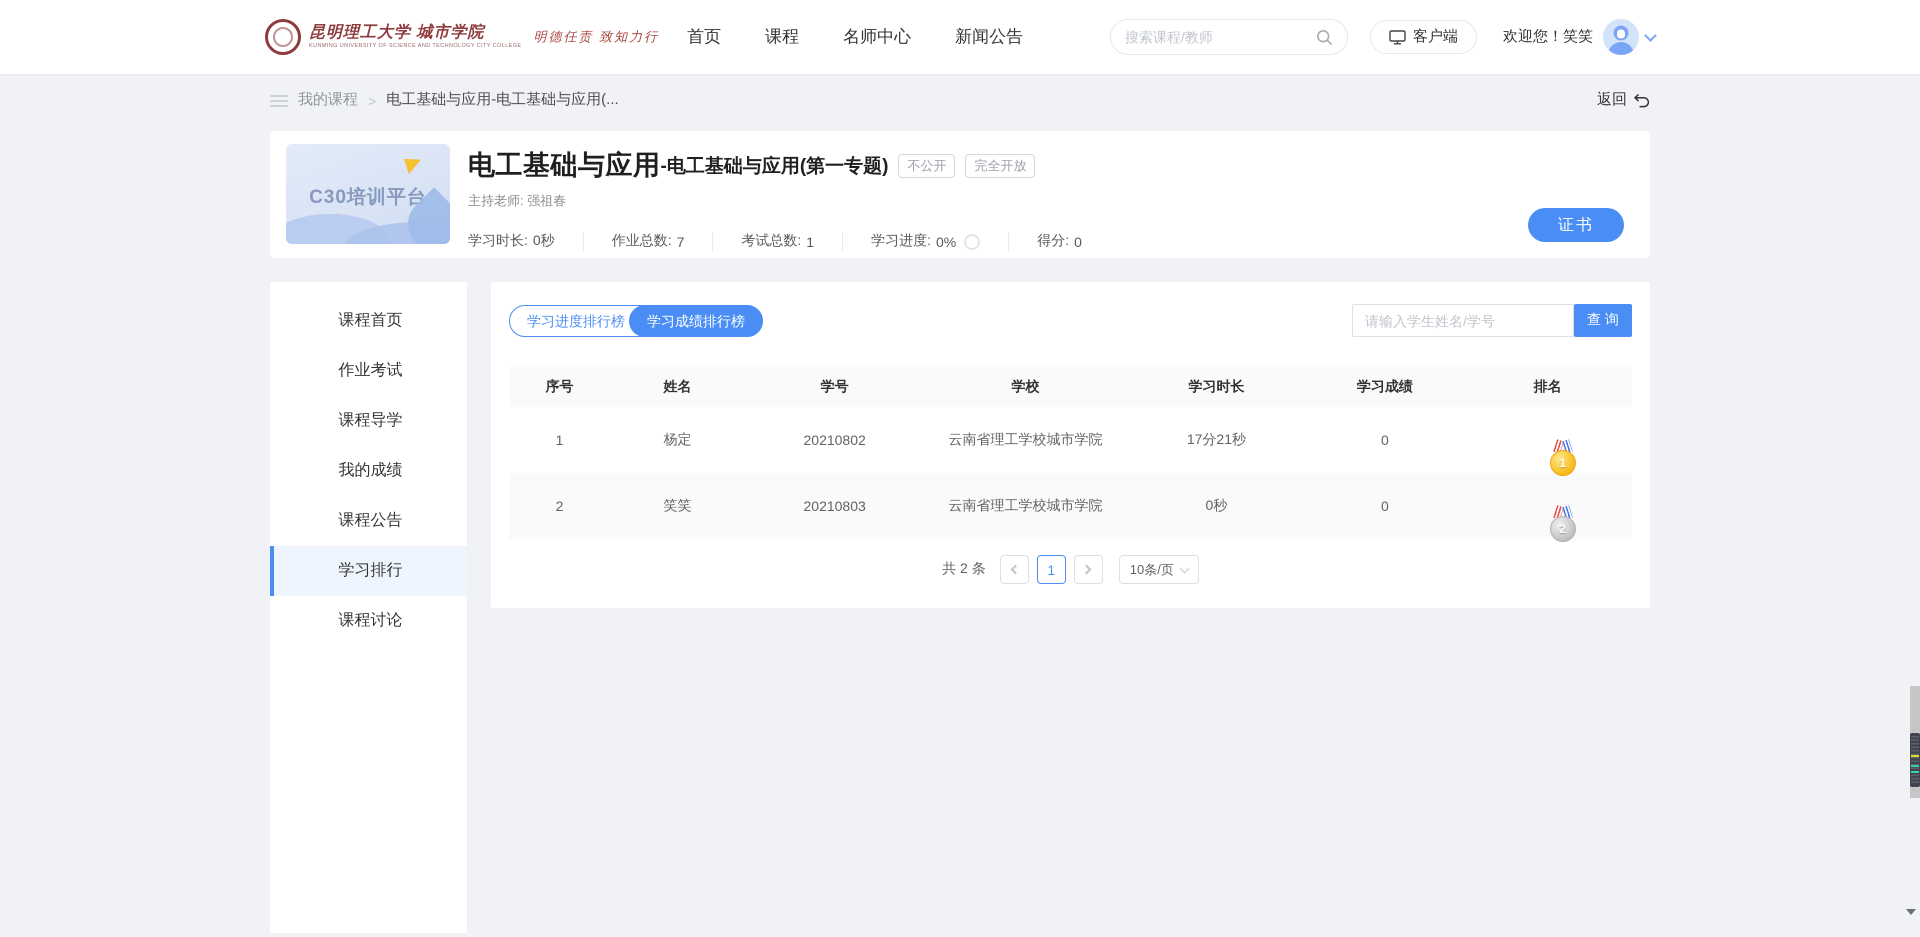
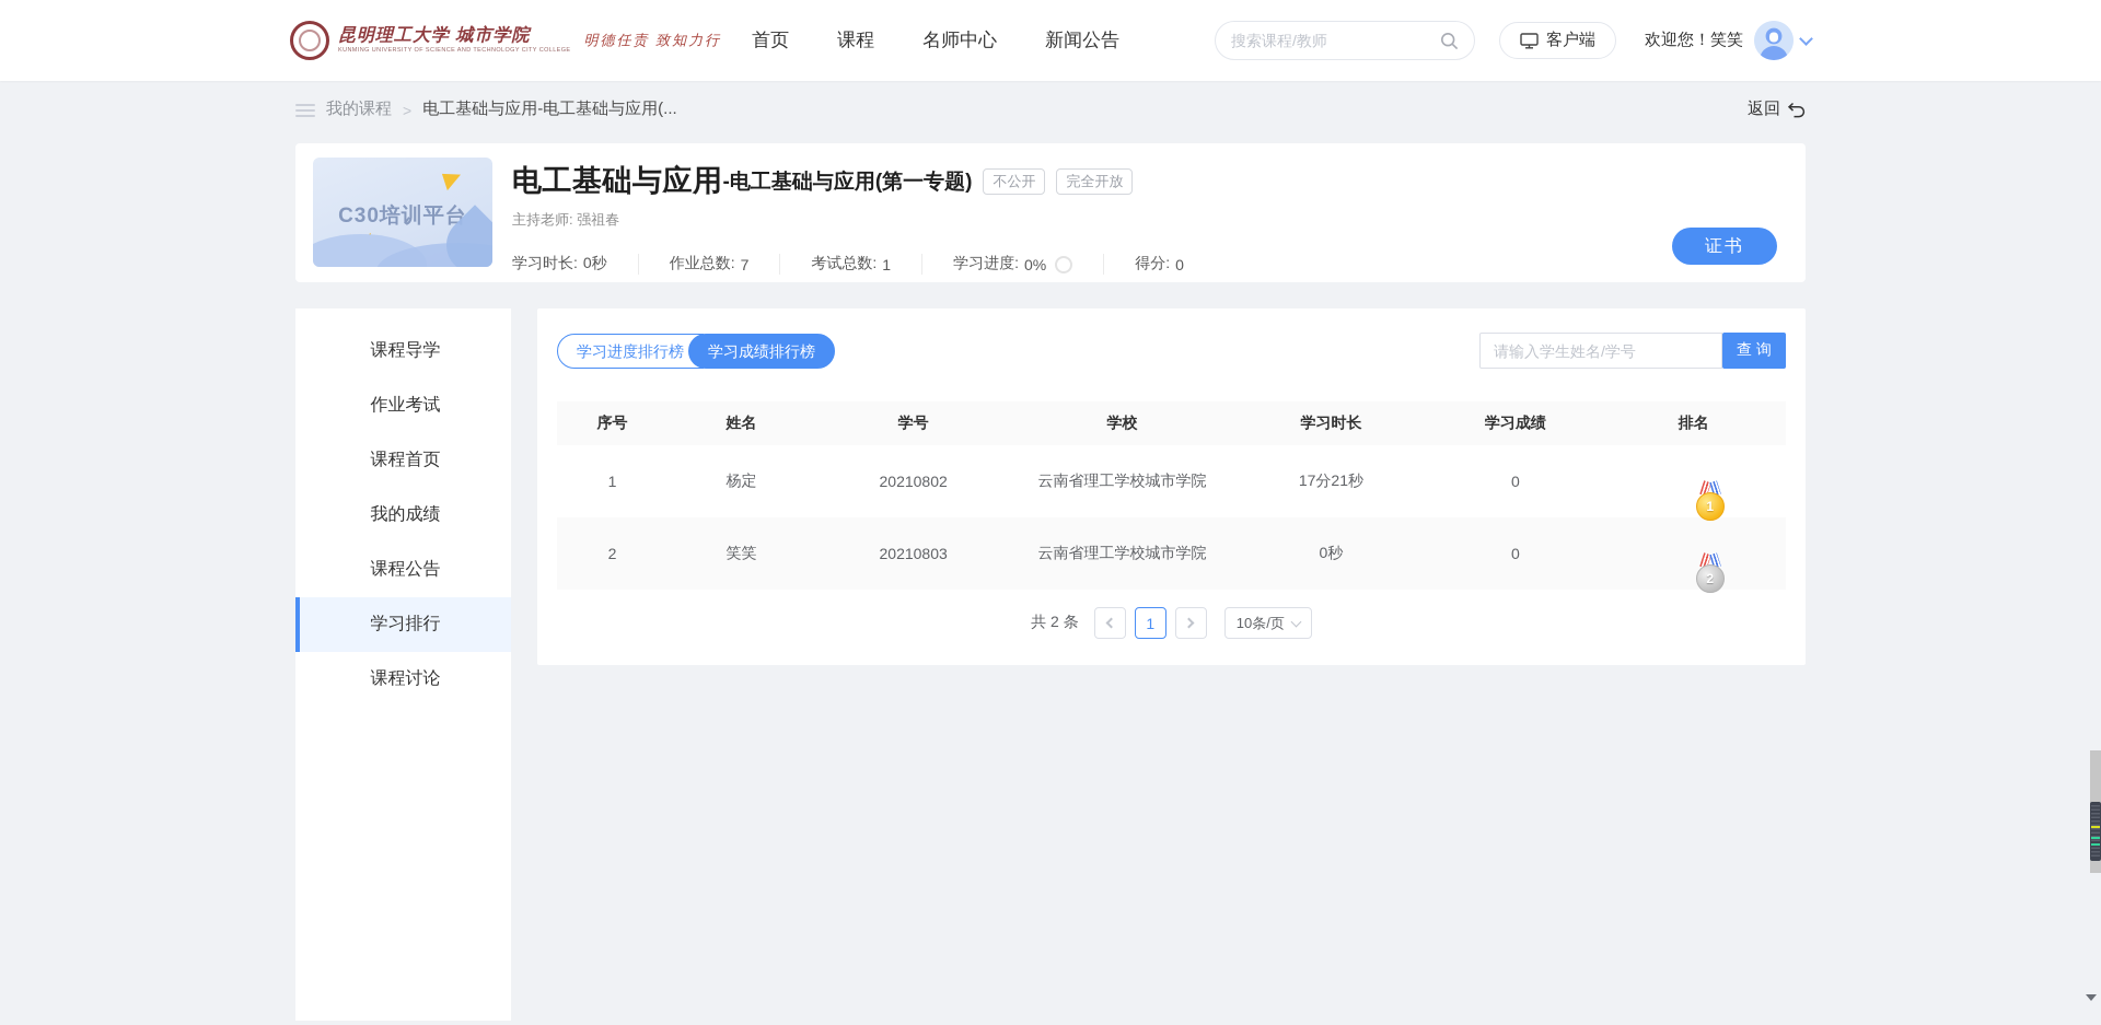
  昆明理工大学 城市学院
  明德任责 致知力行
  首页
  课程
  名师中心
  新闻公告
  搜索课程/教师
  客户端
  欢迎您！笑笑
  我的课程
  >
  电工基础与应用-电工基础与应用(...
  返回
  C30培训平台
  电工基础与应用
  -电工基础与应用(第一专题)
  不公开
  完全开放
  主持老师: 强祖春
  学习时长:
  0秒
  作业总数:
  7
  考试总数:
  1
  学习进度:
  0%
  得分:
  0
  证书
- 课程首页
+ 课程导学
  作业考试
- 课程导学
+ 课程首页
  我的成绩
  课程公告
  学习排行
  课程讨论
  学习进度排行榜
  学习成绩排行榜
  请输入学生姓名/学号
  查 询
  序号	姓名	学号	学校	学习时长	学习成绩	排名
  1	杨定	20210802	云南省理工学校城市学院	17分21秒	0	1
  2	笑笑	20210803	云南省理工学校城市学院	0秒	0	2
  共 2 条
  1
  10条/页
